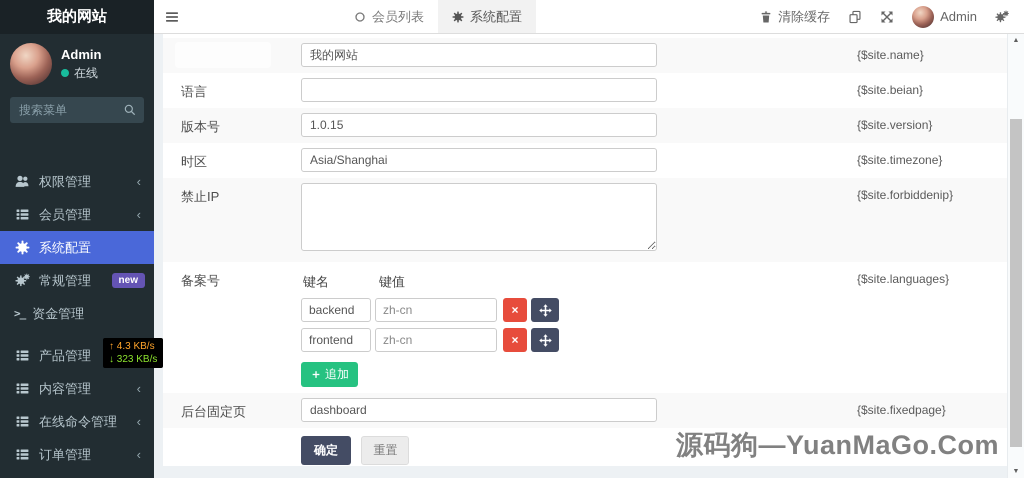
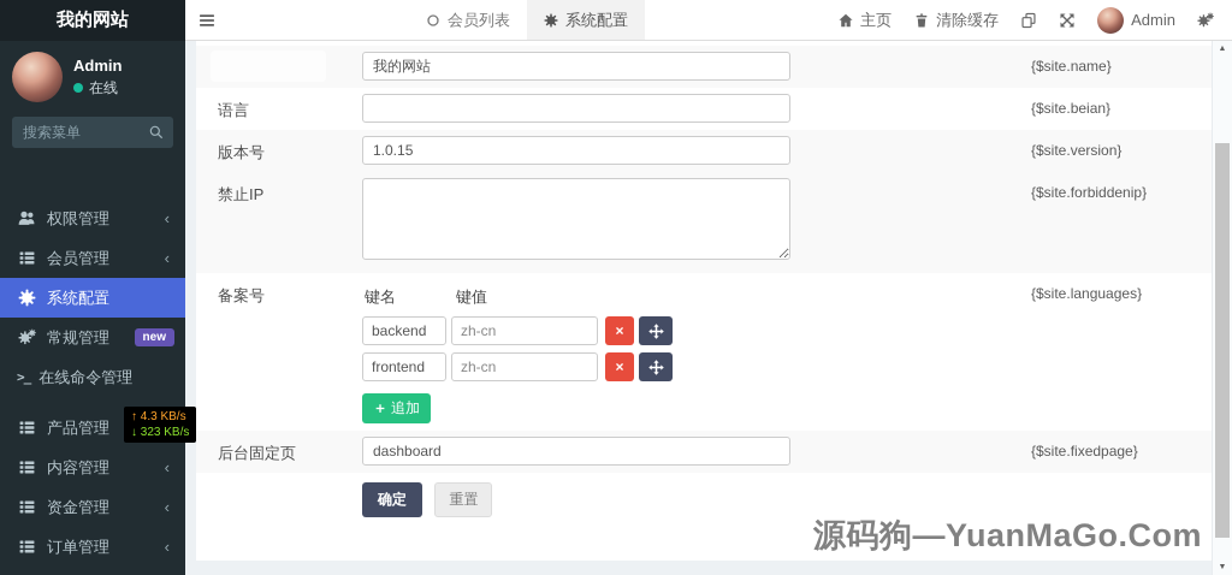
  我的网站
  Admin
  在线
  搜索菜单
  权限管理
  ‹
  会员管理
  ‹
  系统配置
  常规管理
  new
  >_
- 资金管理
+ 在线命令管理
  产品管理
  内容管理
  ‹
- 在线命令管理
+ 资金管理
  ‹
  订单管理
  ‹
  ↑ 4.3 KB/s
  ↓ 323 KB/s
  会员列表
  系统配置
+ 主页
  清除缓存
  Admin
  我的网站
  {$site.name}
  语言
  {$site.beian}
  版本号
  1.0.15
  {$site.version}
- 时区
- Asia/Shanghai
- {$site.timezone}
  禁止IP
  {$site.forbiddenip}
  备案号
  键名
  键值
  backend
  zh-cn
  ×
  frontend
  zh-cn
  ×
  ＋
  追加
  {$site.languages}
  后台固定页
  dashboard
  {$site.fixedpage}
  确定 重置
  源码狗—YuanMaGo.Com
